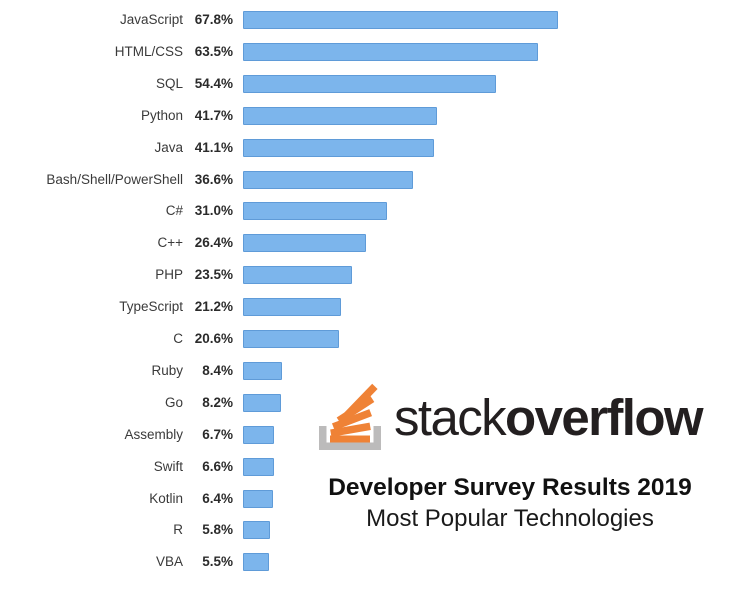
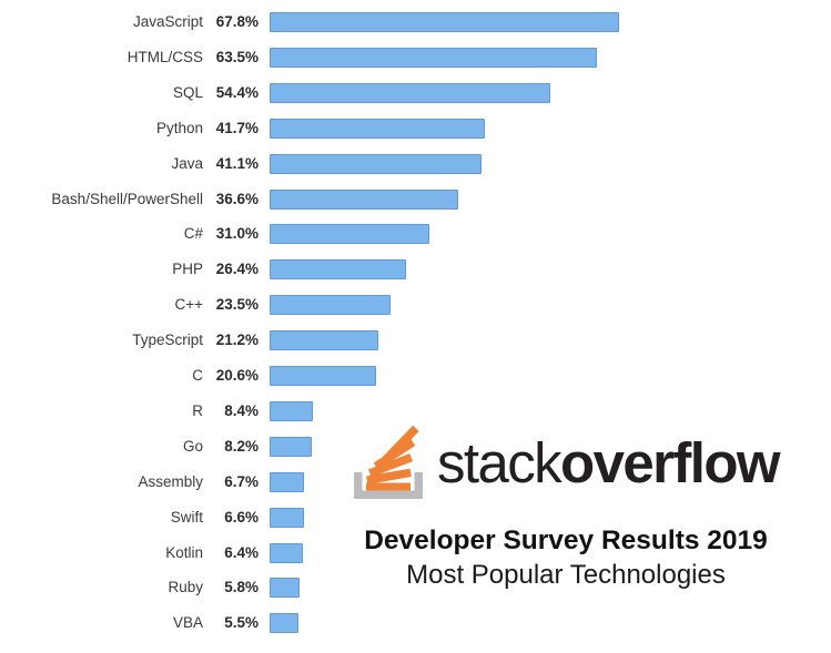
  JavaScript
  67.8%
  HTML/CSS
  63.5%
  SQL
  54.4%
  Python
  41.7%
  Java
  41.1%
  Bash/Shell/PowerShell
  36.6%
  C#
  31.0%
- C++
+ PHP
  26.4%
- PHP
+ C++
  23.5%
  TypeScript
  21.2%
  C
  20.6%
- Ruby
+ R
  8.4%
  Go
  8.2%
  Assembly
  6.7%
  Swift
  6.6%
  Kotlin
  6.4%
- R
+ Ruby
  5.8%
  VBA
  5.5%
  stack
  overflow
  Developer Survey Results 2019
  Most Popular Technologies
